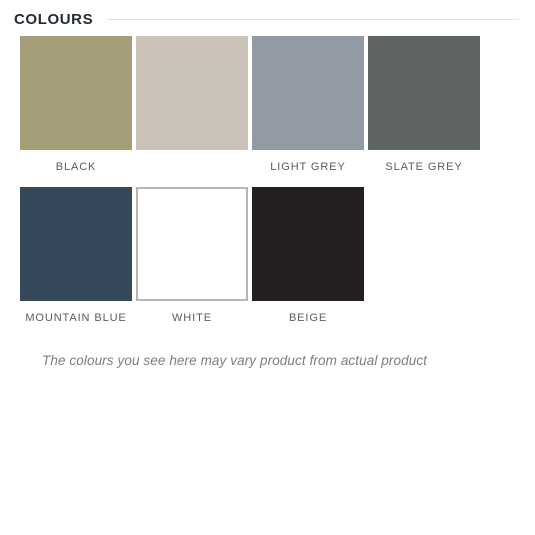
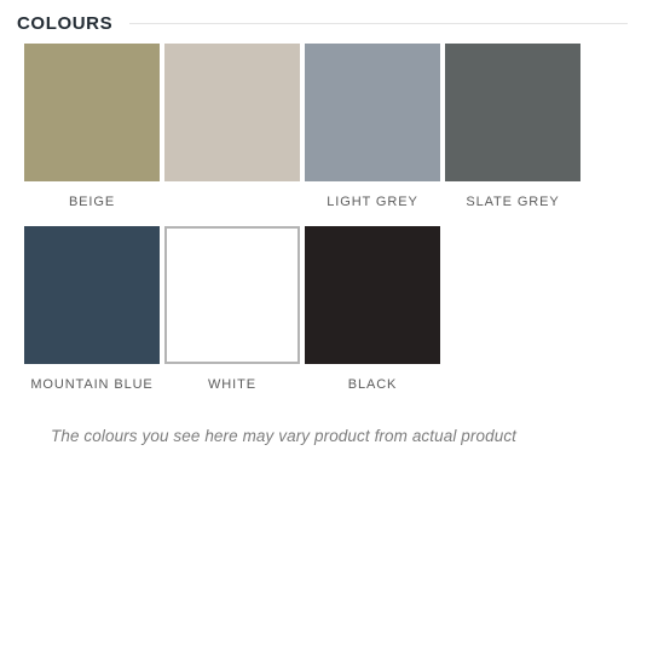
  COLOURS
- BLACK
+ BEIGE
  LIGHT GREY
  SLATE GREY
  MOUNTAIN BLUE
  WHITE
- BEIGE
+ BLACK
  The colours you see here may vary product from actual product
